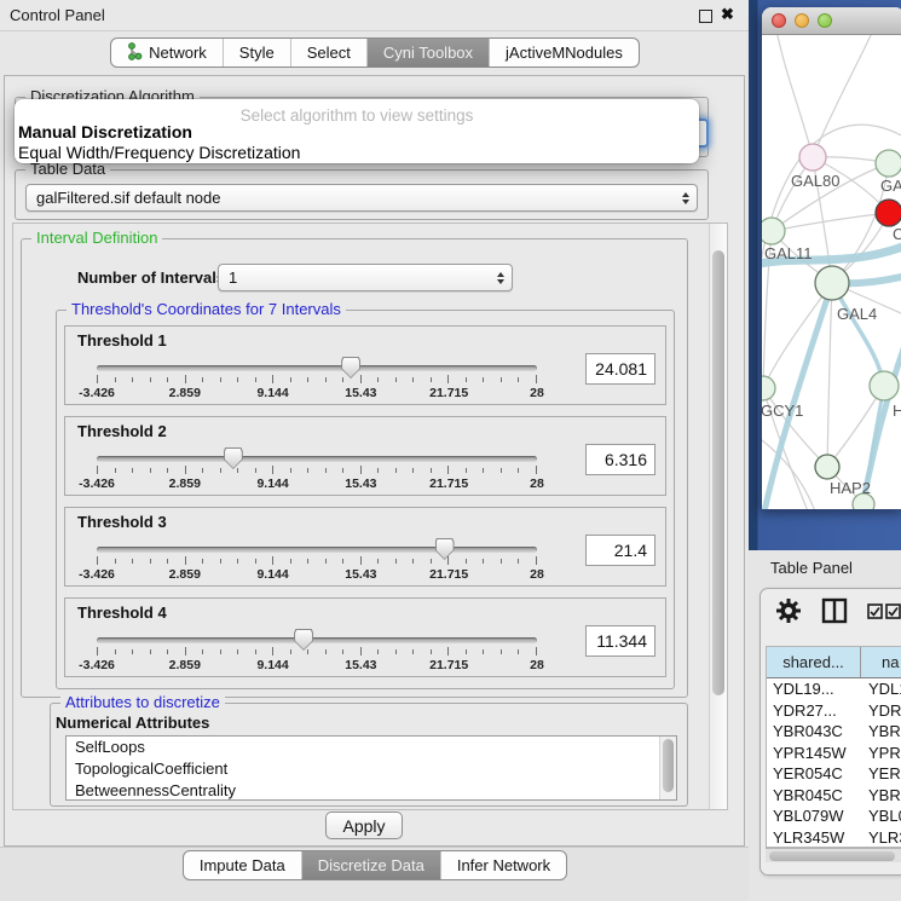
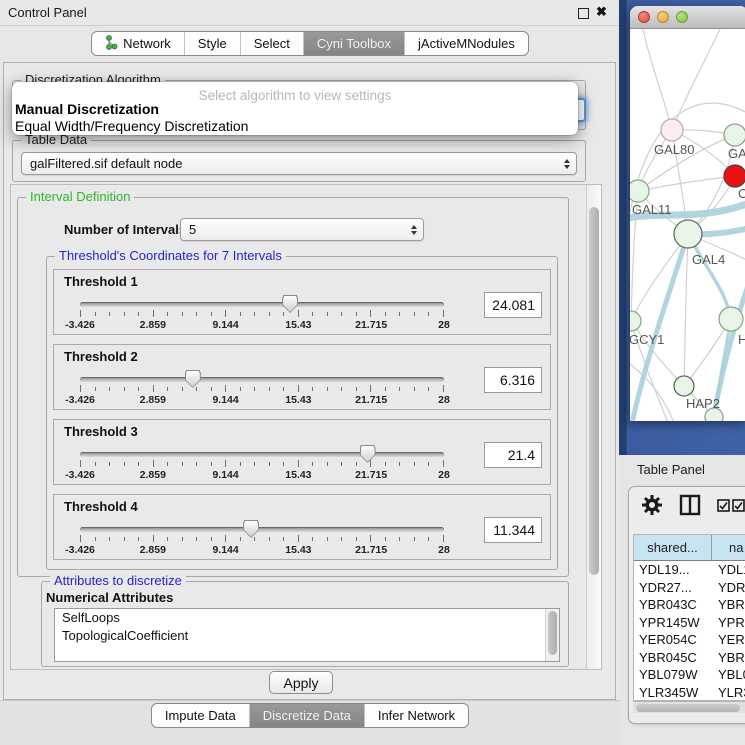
  Control Panel
  ✖
  Network
  Style
  Select
  Cyni Toolbox
  jActiveMNodules
  Discretization Algorithm
  Table Data
  galFiltered.sif default node
  Interval Definition
  Number of Interval
- 1
+ 5
  Threshold's Coordinates for 7 Intervals
  Threshold 1
  -3.426
  2.859
  9.144
  15.43
  21.715
  28
  24.081
  Threshold 2
  -3.426
  2.859
  9.144
  15.43
  21.715
  28
  6.316
  Threshold 3
  -3.426
  2.859
  9.144
  15.43
  21.715
  28
  21.4
  Threshold 4
  -3.426
  2.859
  9.144
  15.43
  21.715
  28
  11.344
  Attributes to discretize
  Numerical Attributes
  SelfLoops
  TopologicalCoefficient
- BetweennessCentrality
  Apply
  Impute Data
  Discretize Data
  Infer Network
  Select algorithm to view settings
  Manual Discretization
  Equal Width/Frequency Discretization
  GAL80
  GA
  C
  GAL11
  GAL4
  GCY1
  H
  HAP2
  Table Panel
  shared...
  na
  YDL19...
  YDL
  YDR27...
  YDR
  YBR043C
  YBR
  YPR145W
  YPR
  YER054C
  YER
  YBR045C
  YBR
  YBL079W
  YBL
  YLR345W
  YLR
